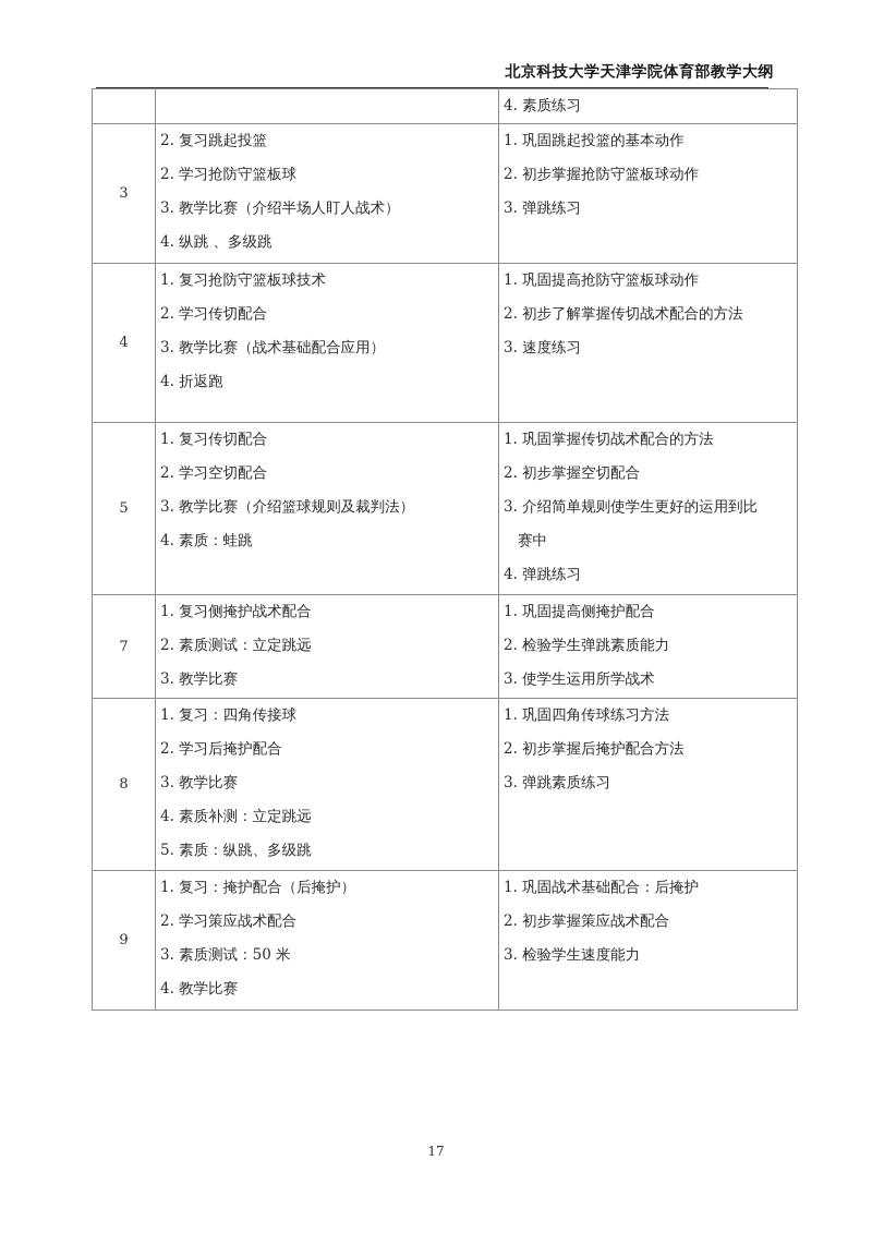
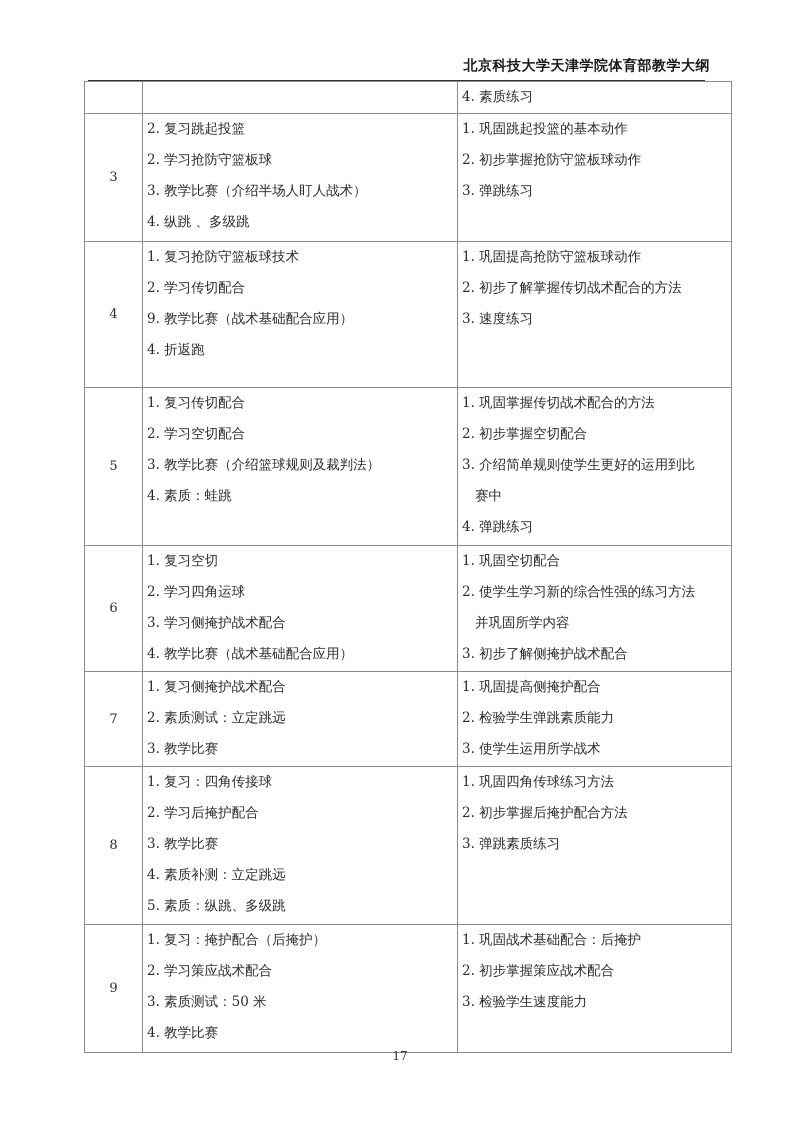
  北京科技大学天津学院体育部教学大纲
  		4. 素质练习
  3	2. 复习跳起投篮2. 学习抢防守篮板球3. 教学比赛（介绍半场人盯人战术）4. 纵跳 、多级跳	1. 巩固跳起投篮的基本动作2. 初步掌握抢防守篮板球动作3. 弹跳练习
- 4	1. 复习抢防守篮板球技术2. 学习传切配合3. 教学比赛（战术基础配合应用）4. 折返跑	1. 巩固提高抢防守篮板球动作2. 初步了解掌握传切战术配合的方法3. 速度练习
+ 4	1. 复习抢防守篮板球技术2. 学习传切配合9. 教学比赛（战术基础配合应用）4. 折返跑	1. 巩固提高抢防守篮板球动作2. 初步了解掌握传切战术配合的方法3. 速度练习
  5	1. 复习传切配合2. 学习空切配合3. 教学比赛（介绍篮球规则及裁判法）4. 素质：蛙跳	1. 巩固掌握传切战术配合的方法2. 初步掌握空切配合3. 介绍简单规则使学生更好的运用到比赛中4. 弹跳练习
+ 6	1. 复习空切2. 学习四角运球3. 学习侧掩护战术配合4. 教学比赛（战术基础配合应用）	1. 巩固空切配合2. 使学生学习新的综合性强的练习方法并巩固所学内容3. 初步了解侧掩护战术配合
  7	1. 复习侧掩护战术配合2. 素质测试：立定跳远3. 教学比赛	1. 巩固提高侧掩护配合2. 检验学生弹跳素质能力3. 使学生运用所学战术
  8	1. 复习：四角传接球2. 学习后掩护配合3. 教学比赛4. 素质补测：立定跳远5. 素质：纵跳、多级跳	1. 巩固四角传球练习方法2. 初步掌握后掩护配合方法3. 弹跳素质练习
  9	1. 复习：掩护配合（后掩护）2. 学习策应战术配合3. 素质测试：50 米4. 教学比赛	1. 巩固战术基础配合：后掩护2. 初步掌握策应战术配合3. 检验学生速度能力
  17
